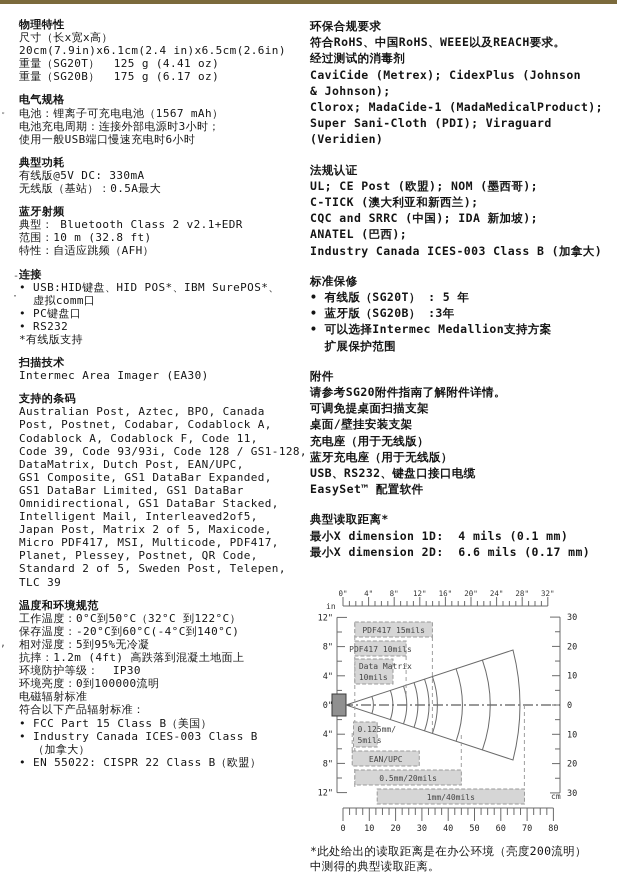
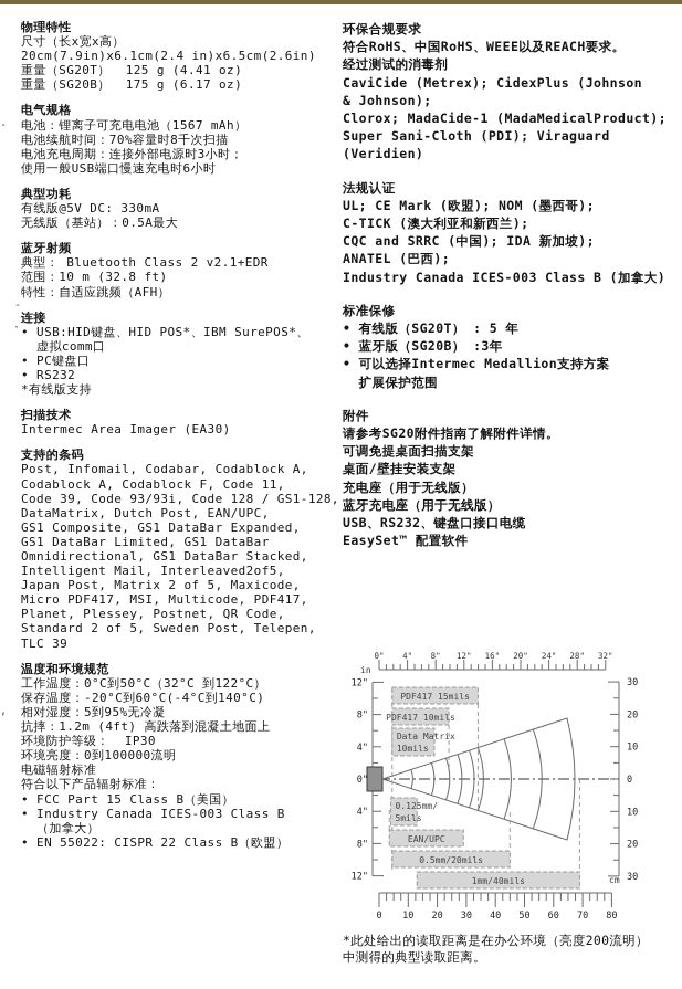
  物理特性
  尺寸（长x宽x高）
  20cm(7.9in)x6.1cm(2.4 in)x6.5cm(2.6in)
  重量（SG20T） 125 g (4.41 oz)
  重量（SG20B） 175 g (6.17 oz)
  电气规格
  电池：锂离子可充电电池（1567 mAh）
+ 电池续航时间：70%容量时8千次扫描
  电池充电周期：连接外部电源时3小时；
  使用一般USB端口慢速充电时6小时
  典型功耗
  有线版@5V DC: 330mA
  无线版（基站）：0.5A最大
  蓝牙射频
  典型： Bluetooth Class 2 v2.1+EDR
  范围：10 m (32.8 ft)
  特性：自适应跳频（AFH）
  连接
  • USB:HID键盘、HID POS*、IBM SurePOS*、
  虚拟comm口
  • PC键盘口
  • RS232
  *有线版支持
  扫描技术
  Intermec Area Imager (EA30)
  支持的条码
- Australian Post, Aztec, BPO, Canada
- Post, Postnet, Codabar, Codablock A,
+ Post, Infomail, Codabar, Codablock A,
  Codablock A, Codablock F, Code 11,
  Code 39, Code 93/93i, Code 128 / GS1-128,
  DataMatrix, Dutch Post, EAN/UPC,
  GS1 Composite, GS1 DataBar Expanded,
  GS1 DataBar Limited, GS1 DataBar
  Omnidirectional, GS1 DataBar Stacked,
  Intelligent Mail, Interleaved2of5,
  Japan Post, Matrix 2 of 5, Maxicode,
  Micro PDF417, MSI, Multicode, PDF417,
  Planet, Plessey, Postnet, QR Code,
  Standard 2 of 5, Sweden Post, Telepen,
  TLC 39
  温度和环境规范
  工作温度：0°C到50°C（32°C 到122°C）
  保存温度：-20°C到60°C(-4°C到140°C)
  相对湿度：5到95%无冷凝
  抗摔：1.2m (4ft) 高跌落到混凝土地面上
  环境防护等级： IP30
  环境亮度：0到100000流明
  电磁辐射标准
  符合以下产品辐射标准：
  • FCC Part 15 Class B（美国）
  • Industry Canada ICES-003 Class B
  （加拿大）
  • EN 55022: CISPR 22 Class B（欧盟）
  环保合规要求
  符合RoHS、中国RoHS、WEEE以及REACH要求。
  经过测试的消毒剂
  CaviCide (Metrex); CidexPlus (Johnson
  & Johnson);
  Clorox; MadaCide-1 (MadaMedicalProduct);
  Super Sani-Cloth (PDI); Viraguard
  (Veridien)
  法规认证
- UL; CE Post (欧盟); NOM (墨西哥);
+ UL; CE Mark (欧盟); NOM (墨西哥);
  C-TICK (澳大利亚和新西兰);
  CQC and SRRC (中国); IDA 新加坡);
  ANATEL (巴西);
  Industry Canada ICES-003 Class B (加拿大)
  标准保修
  • 有线版（SG20T） : 5 年
  • 蓝牙版（SG20B） :3年
  • 可以选择Intermec Medallion支持方案
  扩展保护范围
  附件
  请参考SG20附件指南了解附件详情。
  可调免提桌面扫描支架
  桌面/壁挂安装支架
  充电座（用于无线版）
  蓝牙充电座（用于无线版）
  USB、RS232、键盘口接口电缆
  EasySet™ 配置软件
- 典型读取距离*
- 最小X dimension 1D: 4 mils (0.1 mm)
- 最小X dimension 2D: 6.6 mils (0.17 mm)
  0"
  4"
  8"
  12"
  16"
  20"
  24"
  28"
  32"
  0
  10
  20
  30
  40
  50
  60
  70
  80
  12"
  8"
  4"
  0"
  4"
  8"
  12"
  30
  20
  10
  0
  10
  20
  30
  PDF417 15mils
  PDF417 10mils
  Data Matrix
  10mils
  0.125mm/
  5mils
  EAN/UPC
  0.5mm/20mils
  1mm/40mils
  in
  cm
  *此处给出的读取距离是在办公环境（亮度200流明）
  中测得的典型读取距离。
  。
  -
  ·
  ,
